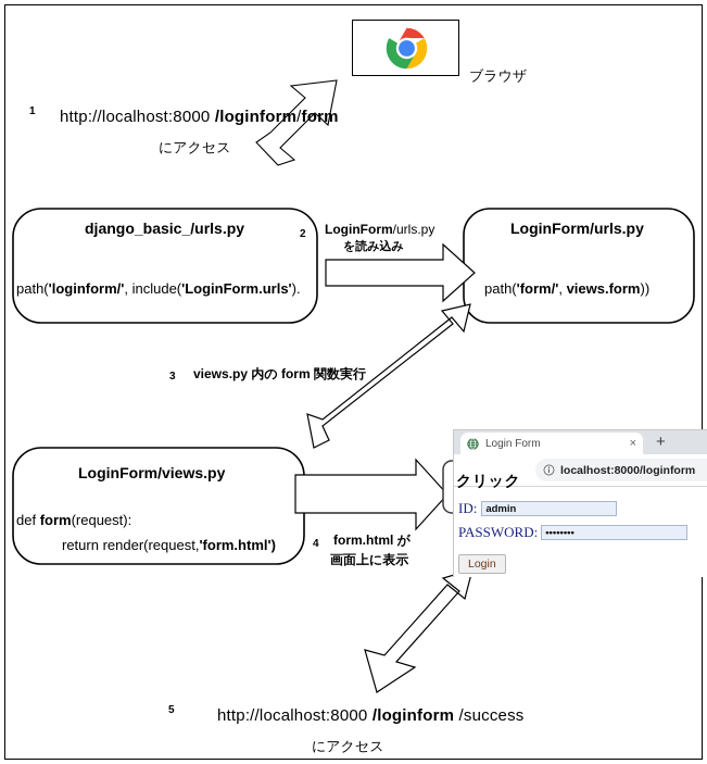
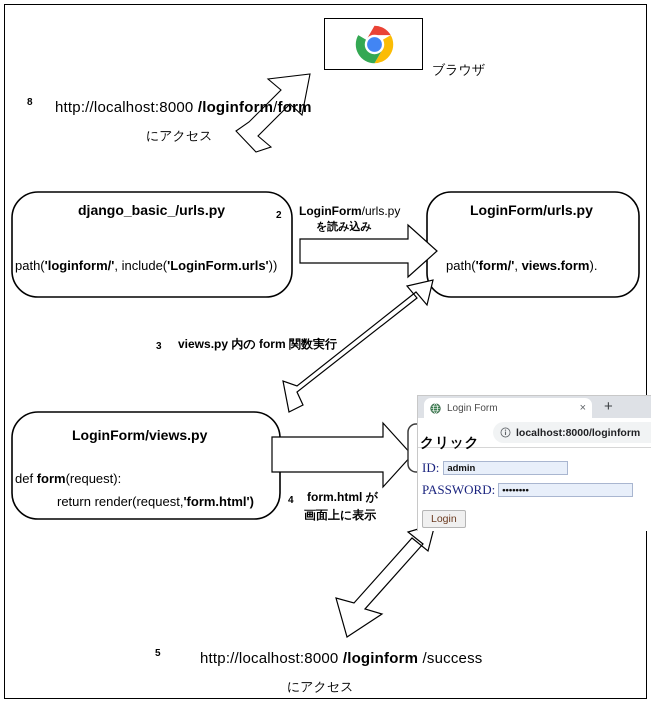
  ブラウザ
- 1
+ 8
  http://localhost:8000 /loginform/form
  にアクセス
  django_basic_/urls.py
- path('loginform/', include('LoginForm.urls').
+ path('loginform/', include('LoginForm.urls'))
  2
  LoginForm/urls.py
  を読み込み
  LoginForm/urls.py
- path('form/', views.form))
+ path('form/', views.form).
  3
  views.py 内の form 関数実行
  LoginForm/views.py
  def form(request):
  return render(request,'form.html')
  4
  form.html が
  画面上に表示
  Login Form
  ×
  +
  localhost:8000/loginform
  ID:
  admin
  PASSWORD:
  ••••••••
  Login
  クリック
  5
  http://localhost:8000 /loginform /success
  にアクセス
